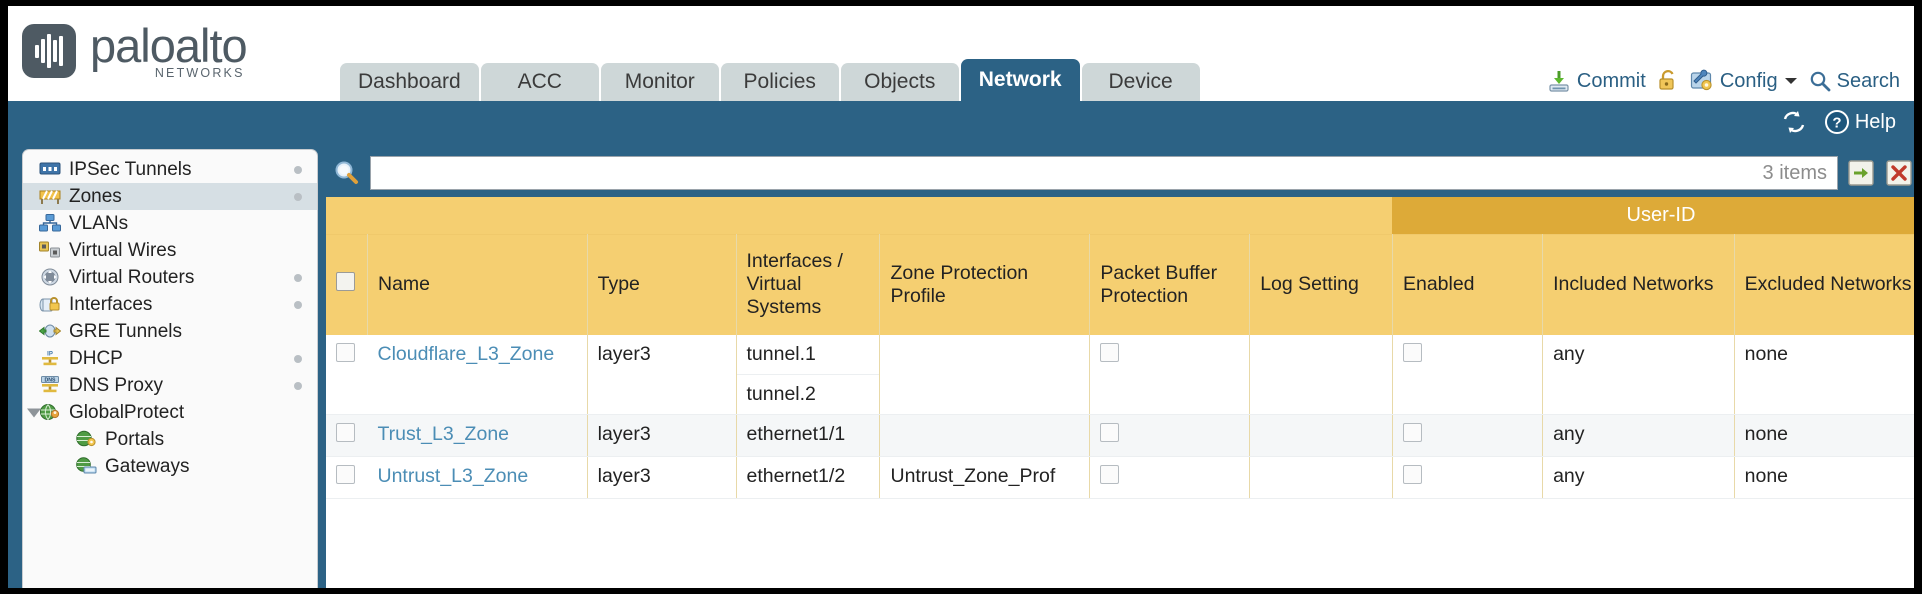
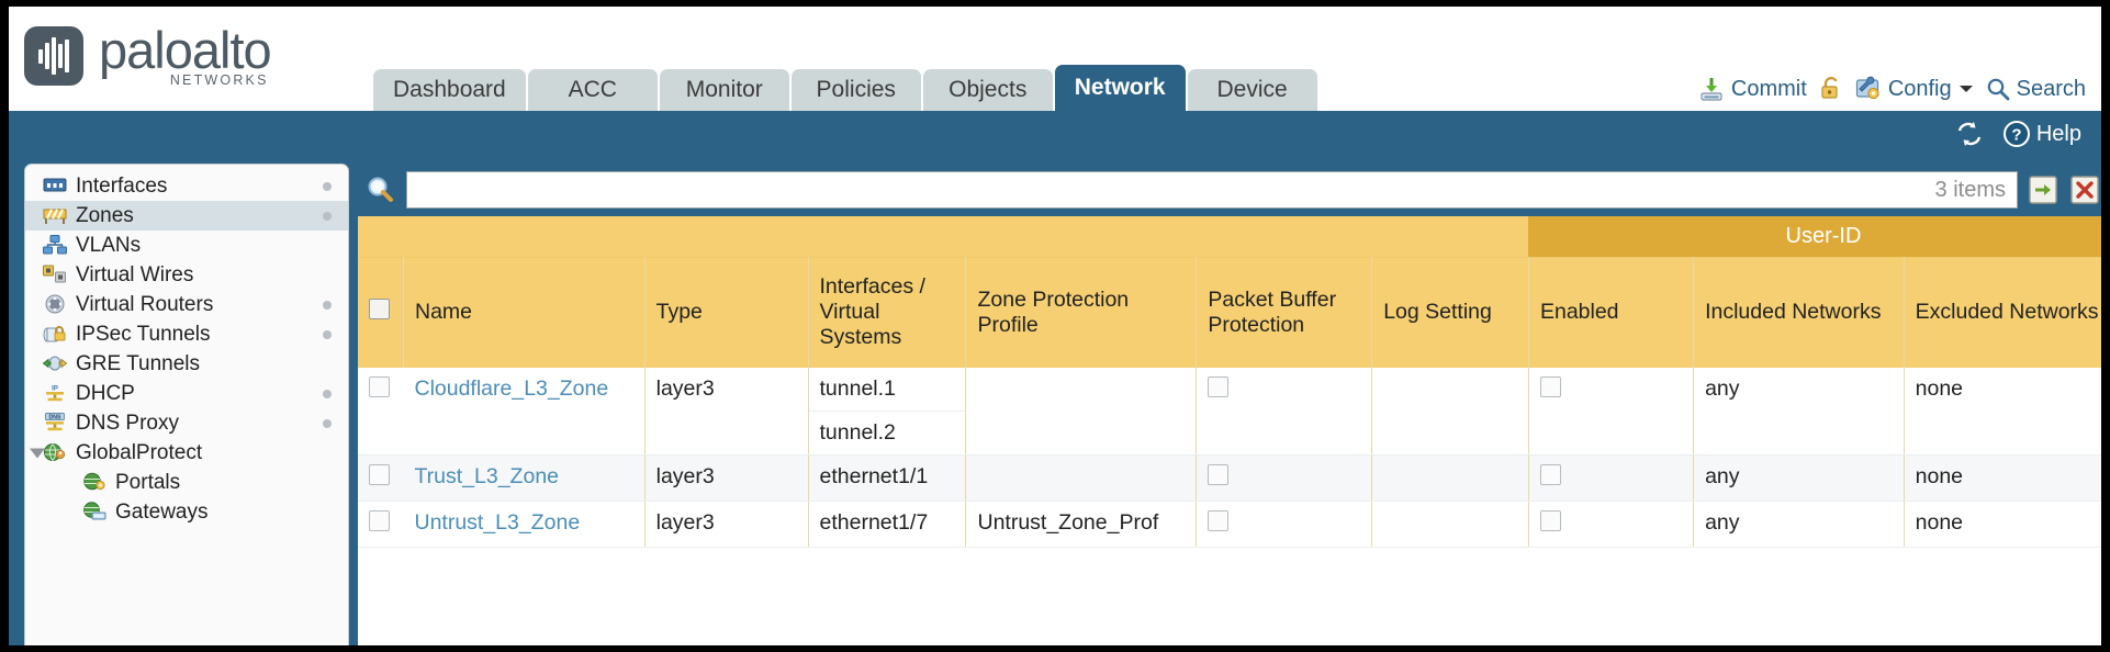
  paloalto
  NETWORKS
  Dashboard
  ACC
  Monitor
  Policies
  Objects
  Network
  Device
  Commit
  Config
  Search
  ?
  Help
- IPSec Tunnels
+ Interfaces
  Zones
  VLANs
  Virtual Wires
  Virtual Routers
- Interfaces
+ IPSec Tunnels
  GRE Tunnels
  DHCP
  DNS Proxy
  GlobalProtect
  Portals
  Gateways
  3 items
  	User-ID
  	Name	Type	Interfaces / Virtual Systems	Zone Protection Profile	Packet Buffer Protection	Log Setting	Enabled	Included Networks	Excluded Networks
  	Cloudflare_L3_Zone	layer3	tunnel.1tunnel.2					any	none
  	Trust_L3_Zone	layer3	ethernet1/1					any	none
- 	Untrust_L3_Zone	layer3	ethernet1/2	Untrust_Zone_Prof				any	none
+ 	Untrust_L3_Zone	layer3	ethernet1/7	Untrust_Zone_Prof				any	none
